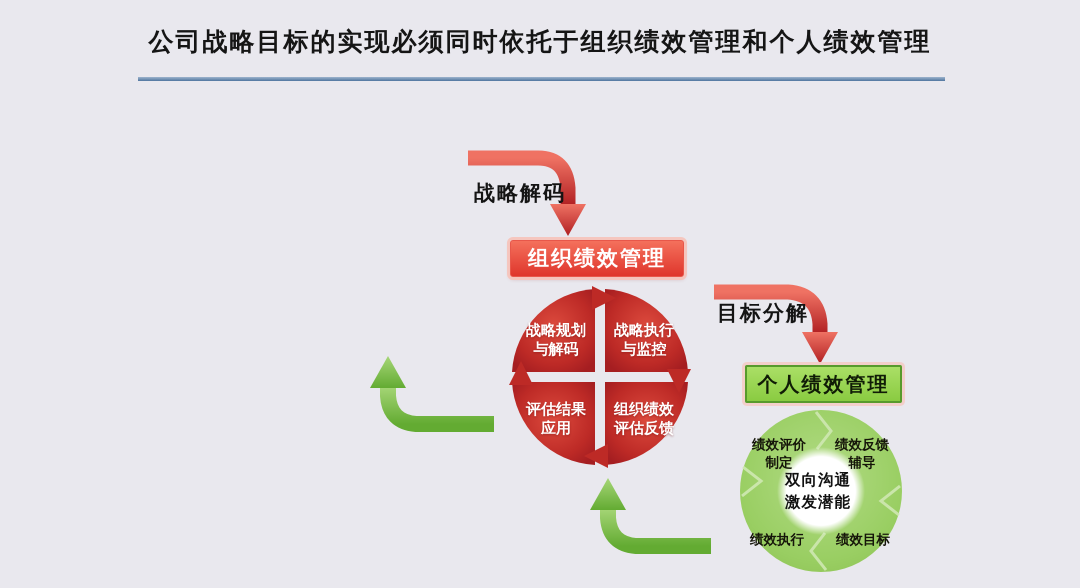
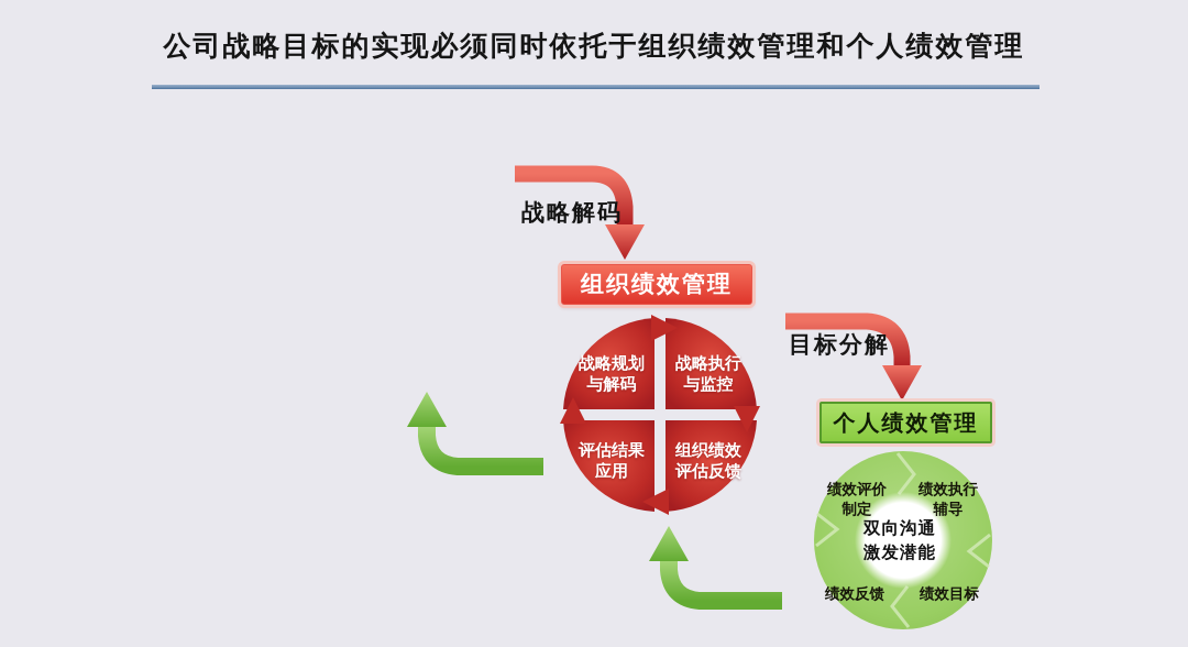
  公司战略目标的实现必须同时依托于组织绩效管理和个人绩效管理
  战略解码
  组织绩效管理
  战略规划
  与解码
  战略执行
  与监控
  评估结果
  应用
  组织绩效
  评估反馈
  目标分解
  个人绩效管理
  绩效评价
  制定
- 绩效反馈
+ 绩效执行
  辅导
- 绩效执行
+ 绩效反馈
  绩效目标
  双向沟通
  激发潜能
